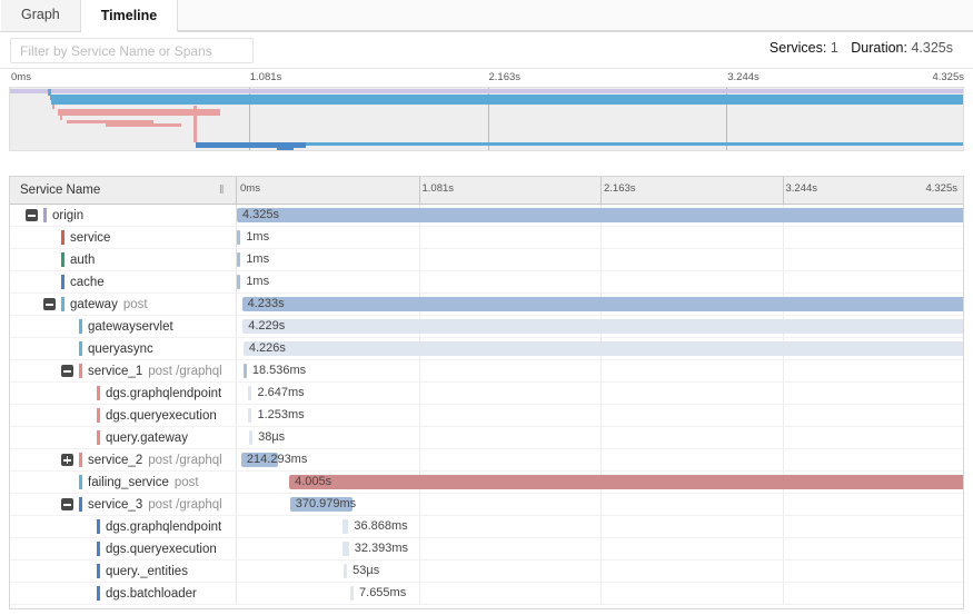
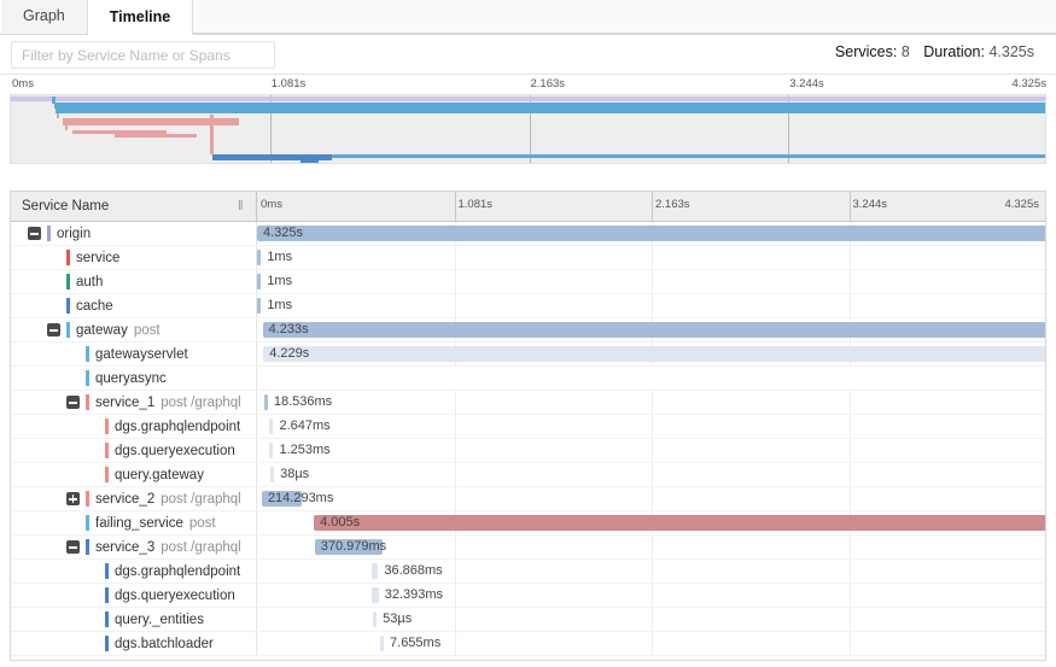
  Graph
  Timeline
  Filter by Service Name or Spans
- Services: 1 Duration: 4.325s
+ Services: 8 Duration: 4.325s
  0ms
  1.081s
  2.163s
  3.244s
  4.325s
  Service Name
  ‖
  0ms
  1.081s
  2.163s
  3.244s
  4.325s
  origin
  4.325s
  service
  1ms
  auth
  1ms
  cache
  1ms
  gateway
  post
  4.233s
  gatewayservlet
  4.229s
  queryasync
- 4.226s
  service_1
  post /graphql
  18.536ms
  dgs.graphqlendpoint
  2.647ms
  dgs.queryexecution
  1.253ms
  query.gateway
  38µs
  service_2
  post /graphql
  214.293ms
  failing_service
  post
  4.005s
  service_3
  post /graphql
  370.979ms
  dgs.graphqlendpoint
  36.868ms
  dgs.queryexecution
  32.393ms
  query._entities
  53µs
  dgs.batchloader
  7.655ms
